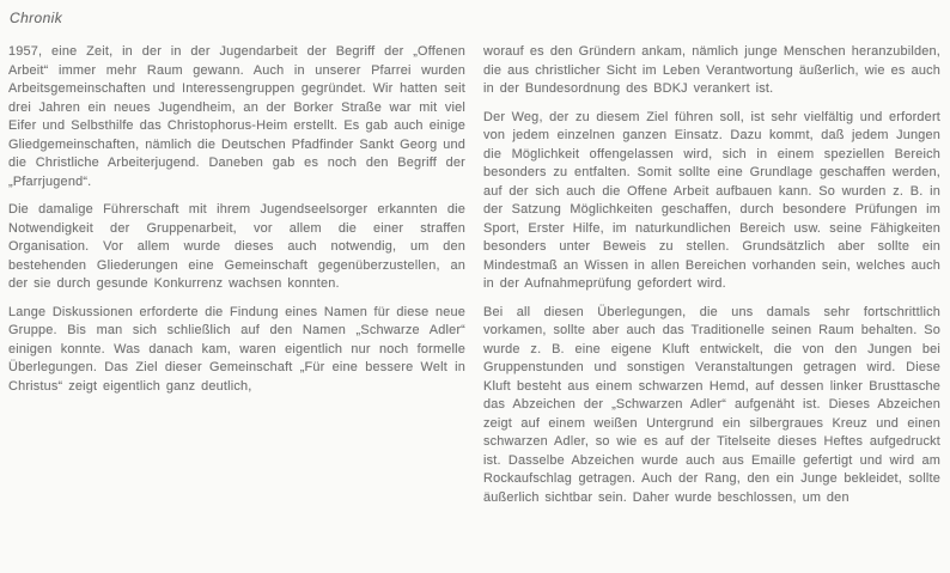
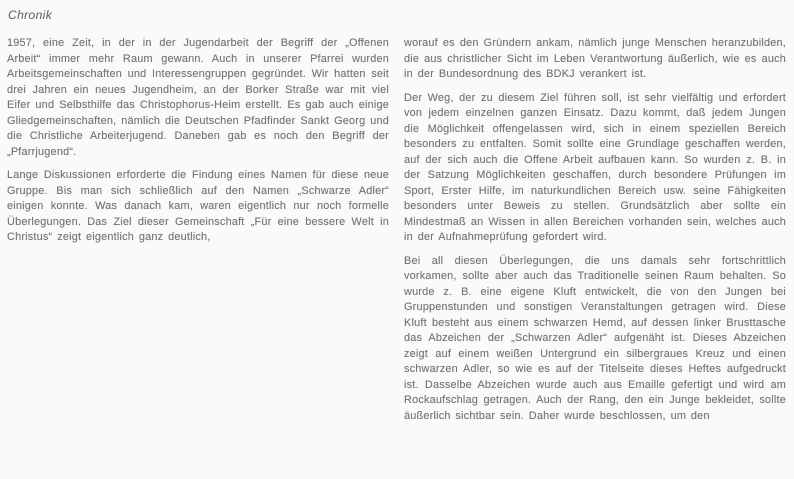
  Chronik
  1957, eine Zeit, in der in der Jugendarbeit der Begriff der „Offenen Arbeit“ immer mehr Raum gewann. Auch in unserer Pfarrei wurden Arbeitsgemeinschaften und Interessengruppen gegründet. Wir hatten seit drei Jahren ein neues Jugendheim, an der Borker Straße war mit viel Eifer und Selbsthilfe das Christophorus-Heim erstellt. Es gab auch einige Gliedgemeinschaften, nämlich die Deutschen Pfadfinder Sankt Georg und die Christliche Arbeiterjugend. Daneben gab es noch den Begriff der „Pfarrjugend“.
- Die damalige Führerschaft mit ihrem Jugendseelsorger erkannten die Notwendigkeit der Gruppenarbeit, vor allem die einer straffen Organisation. Vor allem wurde dieses auch notwendig, um den bestehenden Gliederungen eine Gemeinschaft gegenüberzustellen, an der sie durch gesunde Konkurrenz wachsen konnten.
  Lange Diskussionen erforderte die Findung eines Namen für diese neue Gruppe. Bis man sich schließlich auf den Namen „Schwarze Adler“ einigen konnte. Was danach kam, waren eigentlich nur noch formelle Überlegungen. Das Ziel dieser Gemeinschaft „Für eine bessere Welt in Christus“ zeigt eigentlich ganz deutlich,
  worauf es den Gründern ankam, nämlich junge Menschen heranzubilden, die aus christlicher Sicht im Leben Verantwortung äußerlich, wie es auch in der Bundesordnung des BDKJ verankert ist.
  Der Weg, der zu diesem Ziel führen soll, ist sehr vielfältig und erfordert von jedem einzelnen ganzen Einsatz. Dazu kommt, daß jedem Jungen die Möglichkeit offengelassen wird, sich in einem speziellen Bereich besonders zu entfalten. Somit sollte eine Grundlage geschaffen werden, auf der sich auch die Offene Arbeit aufbauen kann. So wurden z. B. in der Satzung Möglichkeiten geschaffen, durch besondere Prüfungen im Sport, Erster Hilfe, im naturkundlichen Bereich usw. seine Fähigkeiten besonders unter Beweis zu stellen. Grundsätzlich aber sollte ein Mindestmaß an Wissen in allen Bereichen vorhanden sein, welches auch in der Aufnahmeprüfung gefordert wird.
  Bei all diesen Überlegungen, die uns damals sehr fortschrittlich vorkamen, sollte aber auch das Traditionelle seinen Raum behalten. So wurde z. B. eine eigene Kluft entwickelt, die von den Jungen bei Gruppenstunden und sonstigen Veranstaltungen getragen wird. Diese Kluft besteht aus einem schwarzen Hemd, auf dessen linker Brusttasche das Abzeichen der „Schwarzen Adler“ aufgenäht ist. Dieses Abzeichen zeigt auf einem weißen Untergrund ein silbergraues Kreuz und einen schwarzen Adler, so wie es auf der Titelseite dieses Heftes aufgedruckt ist. Dasselbe Abzeichen wurde auch aus Emaille gefertigt und wird am Rockaufschlag getragen. Auch der Rang, den ein Junge bekleidet, sollte äußerlich sichtbar sein. Daher wurde beschlossen, um den
